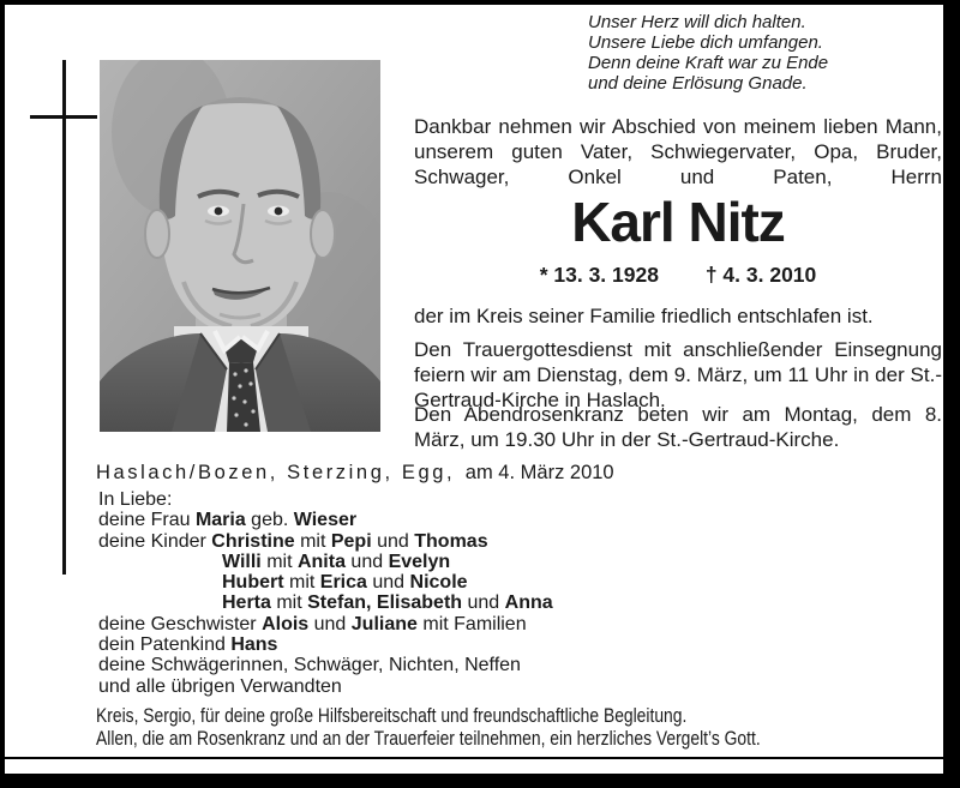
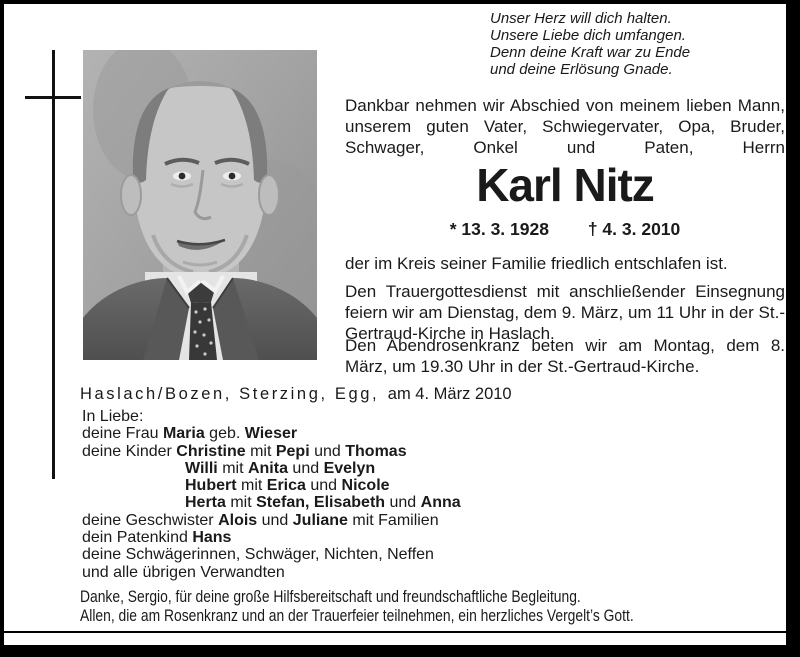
  Unser Herz will dich halten.
  Unsere Liebe dich umfangen.
  Denn deine Kraft war zu Ende
  und deine Erlösung Gnade.
  Dankbar nehmen wir Abschied von meinem lieben Mann, unserem guten Vater, Schwiegervater, Opa, Bruder, Schwager, Onkel und Paten, Herrn
  Karl Nitz
  * 13. 3. 1928 † 4. 3. 2010
  der im Kreis seiner Familie friedlich entschlafen ist.
  Den Trauergottesdienst mit anschließender Einsegnung feiern wir am Dienstag, dem 9. März, um 11 Uhr in der St.-Gertraud-Kirche in Haslach.
  Den Abendrosenkranz beten wir am Montag, dem 8. März, um 19.30 Uhr in der St.-Gertraud-Kirche.
  Haslach/Bozen, Sterzing, Egg, am 4. März 2010
  In Liebe:
  deine Frau Maria geb. Wieser
  deine Kinder Christine mit Pepi und Thomas
  Willi mit Anita und Evelyn
  Hubert mit Erica und Nicole
  Herta mit Stefan, Elisabeth und Anna
  deine Geschwister Alois und Juliane mit Familien
  dein Patenkind Hans
  deine Schwägerinnen, Schwäger, Nichten, Neffen
  und alle übrigen Verwandten
- Kreis, Sergio, für deine große Hilfsbereitschaft und freundschaftliche Begleitung.
+ Danke, Sergio, für deine große Hilfsbereitschaft und freundschaftliche Begleitung.
  Allen, die am Rosenkranz und an der Trauerfeier teilnehmen, ein herzliches Vergelt’s Gott.
